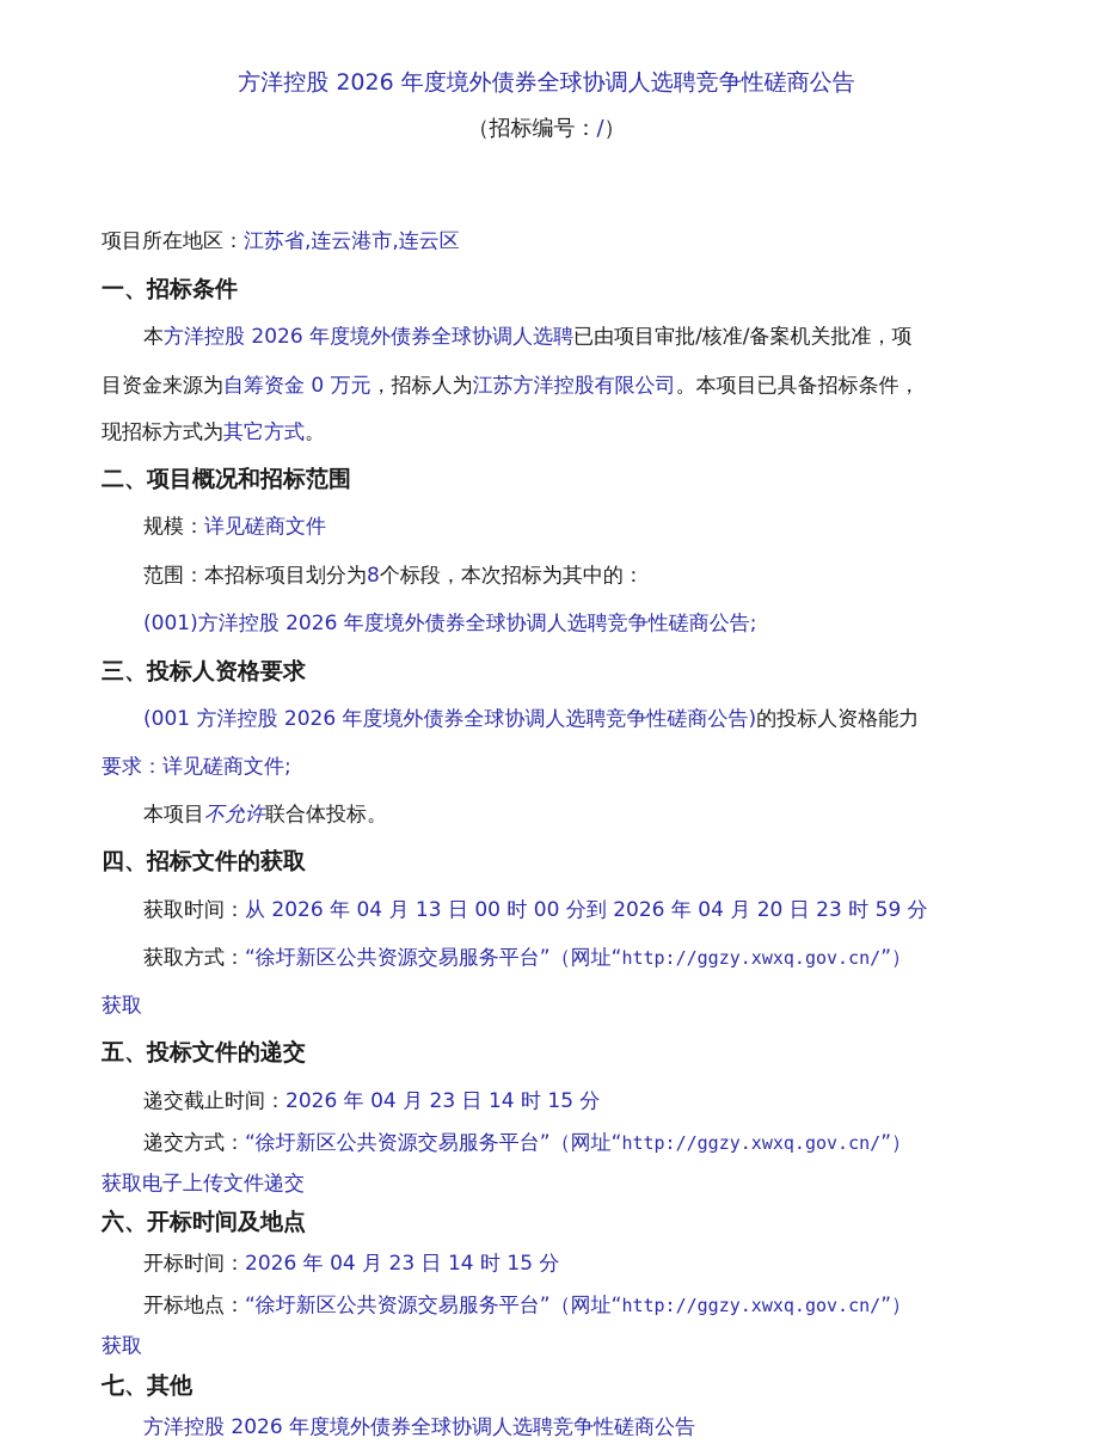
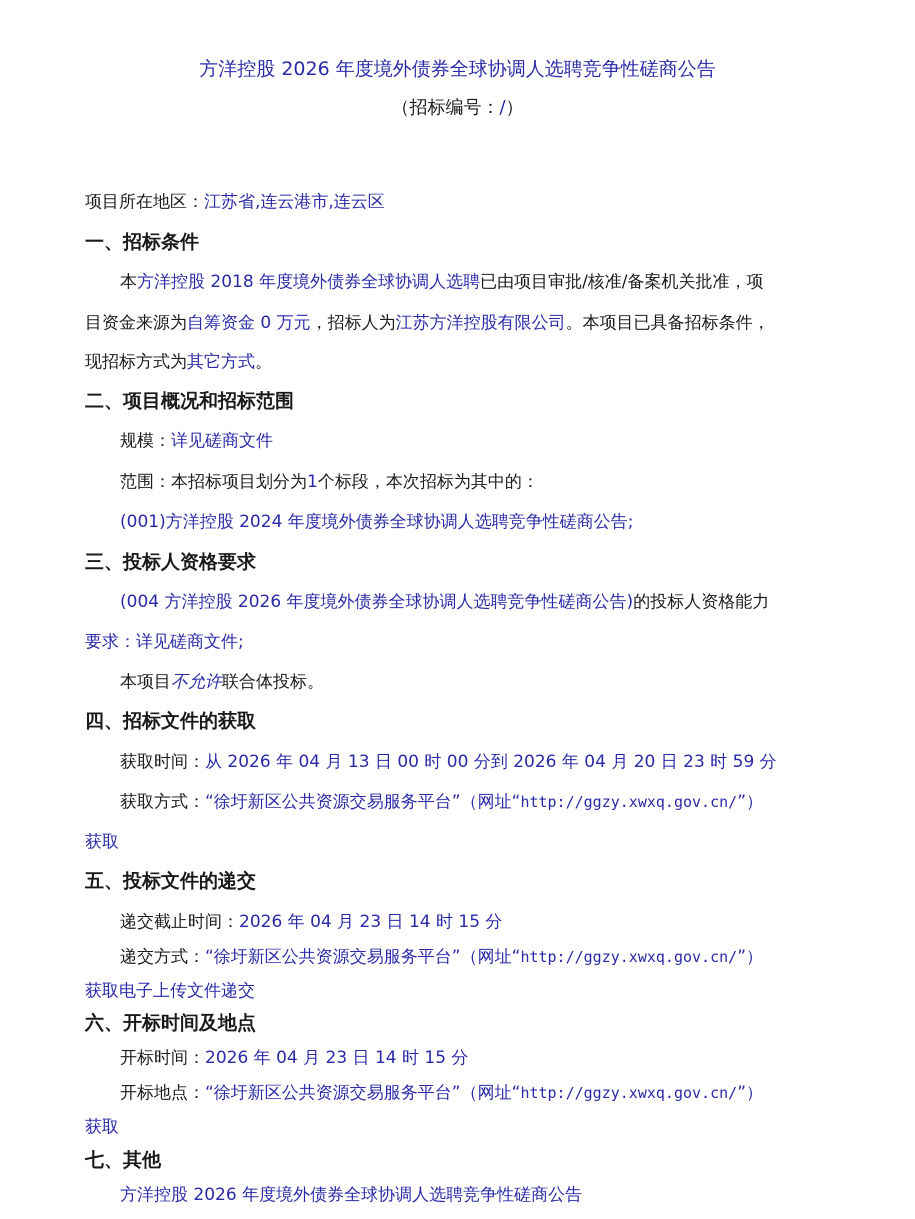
  方洋控股 2026 年度境外债券全球协调人选聘竞争性磋商公告
  （招标编号：/）
  项目所在地区：江苏省,连云港市,连云区
  一、招标条件
- 本方洋控股 2026 年度境外债券全球协调人选聘已由项目审批/核准/备案机关批准，项
+ 本方洋控股 2018 年度境外债券全球协调人选聘已由项目审批/核准/备案机关批准，项
  目资金来源为自筹资金 0 万元，招标人为江苏方洋控股有限公司。本项目已具备招标条件，
  现招标方式为其它方式。
  二、项目概况和招标范围
  规模：详见磋商文件
- 范围：本招标项目划分为8个标段，本次招标为其中的：
+ 范围：本招标项目划分为1个标段，本次招标为其中的：
- (001)方洋控股 2026 年度境外债券全球协调人选聘竞争性磋商公告;
+ (001)方洋控股 2024 年度境外债券全球协调人选聘竞争性磋商公告;
  三、投标人资格要求
- (001 方洋控股 2026 年度境外债券全球协调人选聘竞争性磋商公告)的投标人资格能力
+ (004 方洋控股 2026 年度境外债券全球协调人选聘竞争性磋商公告)的投标人资格能力
  要求：详见磋商文件;
  本项目不允许联合体投标。
  四、招标文件的获取
  获取时间：从 2026 年 04 月 13 日 00 时 00 分到 2026 年 04 月 20 日 23 时 59 分
  获取方式：“徐圩新区公共资源交易服务平台”（网址“http://ggzy.xwxq.gov.cn/”）
  获取
  五、投标文件的递交
  递交截止时间：2026 年 04 月 23 日 14 时 15 分
  递交方式：“徐圩新区公共资源交易服务平台”（网址“http://ggzy.xwxq.gov.cn/”）
  获取电子上传文件递交
  六、开标时间及地点
  开标时间：2026 年 04 月 23 日 14 时 15 分
  开标地点：“徐圩新区公共资源交易服务平台”（网址“http://ggzy.xwxq.gov.cn/”）
  获取
  七、其他
  方洋控股 2026 年度境外债券全球协调人选聘竞争性磋商公告
